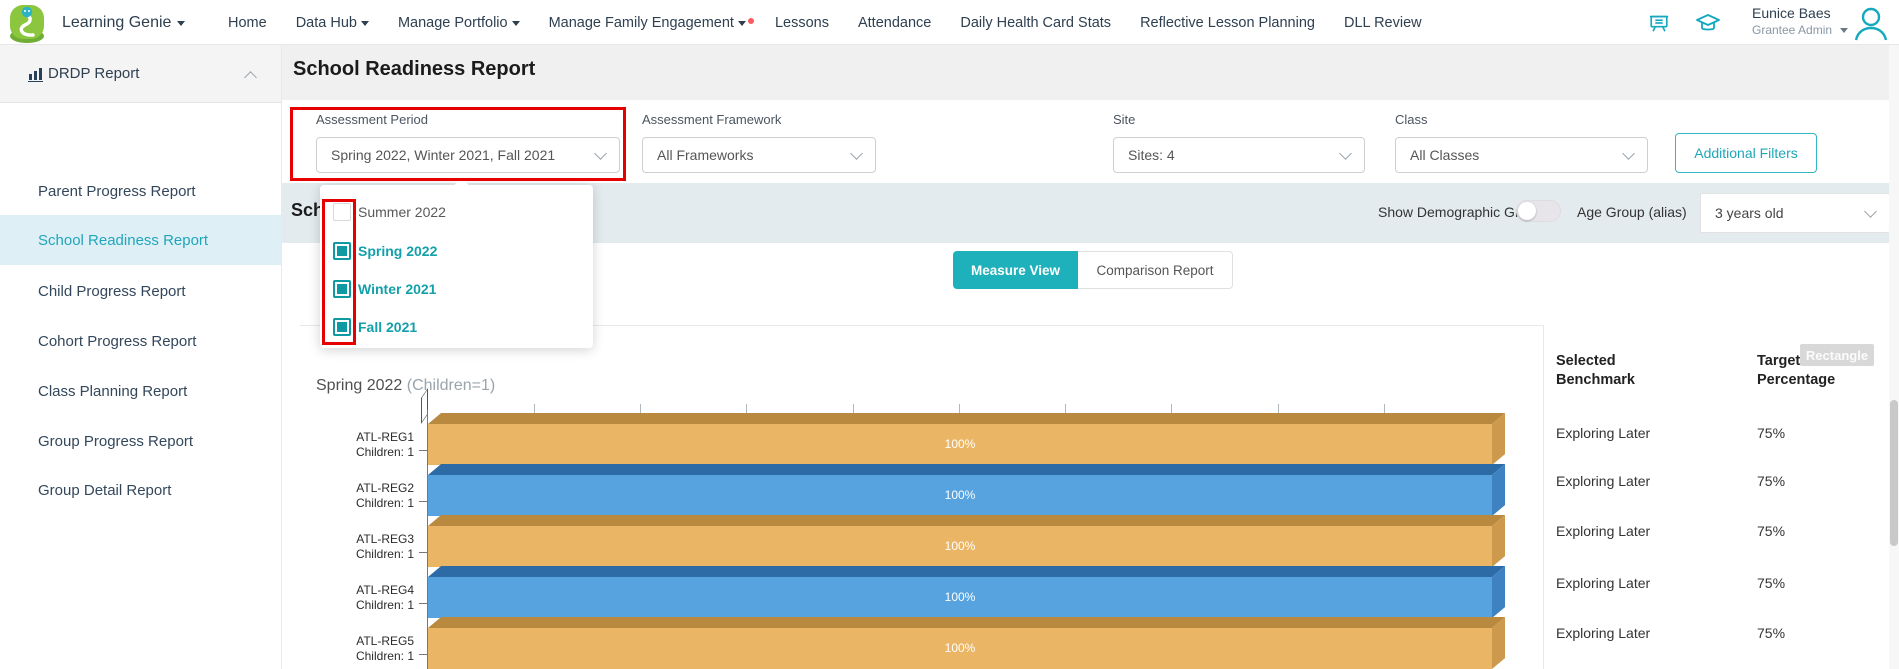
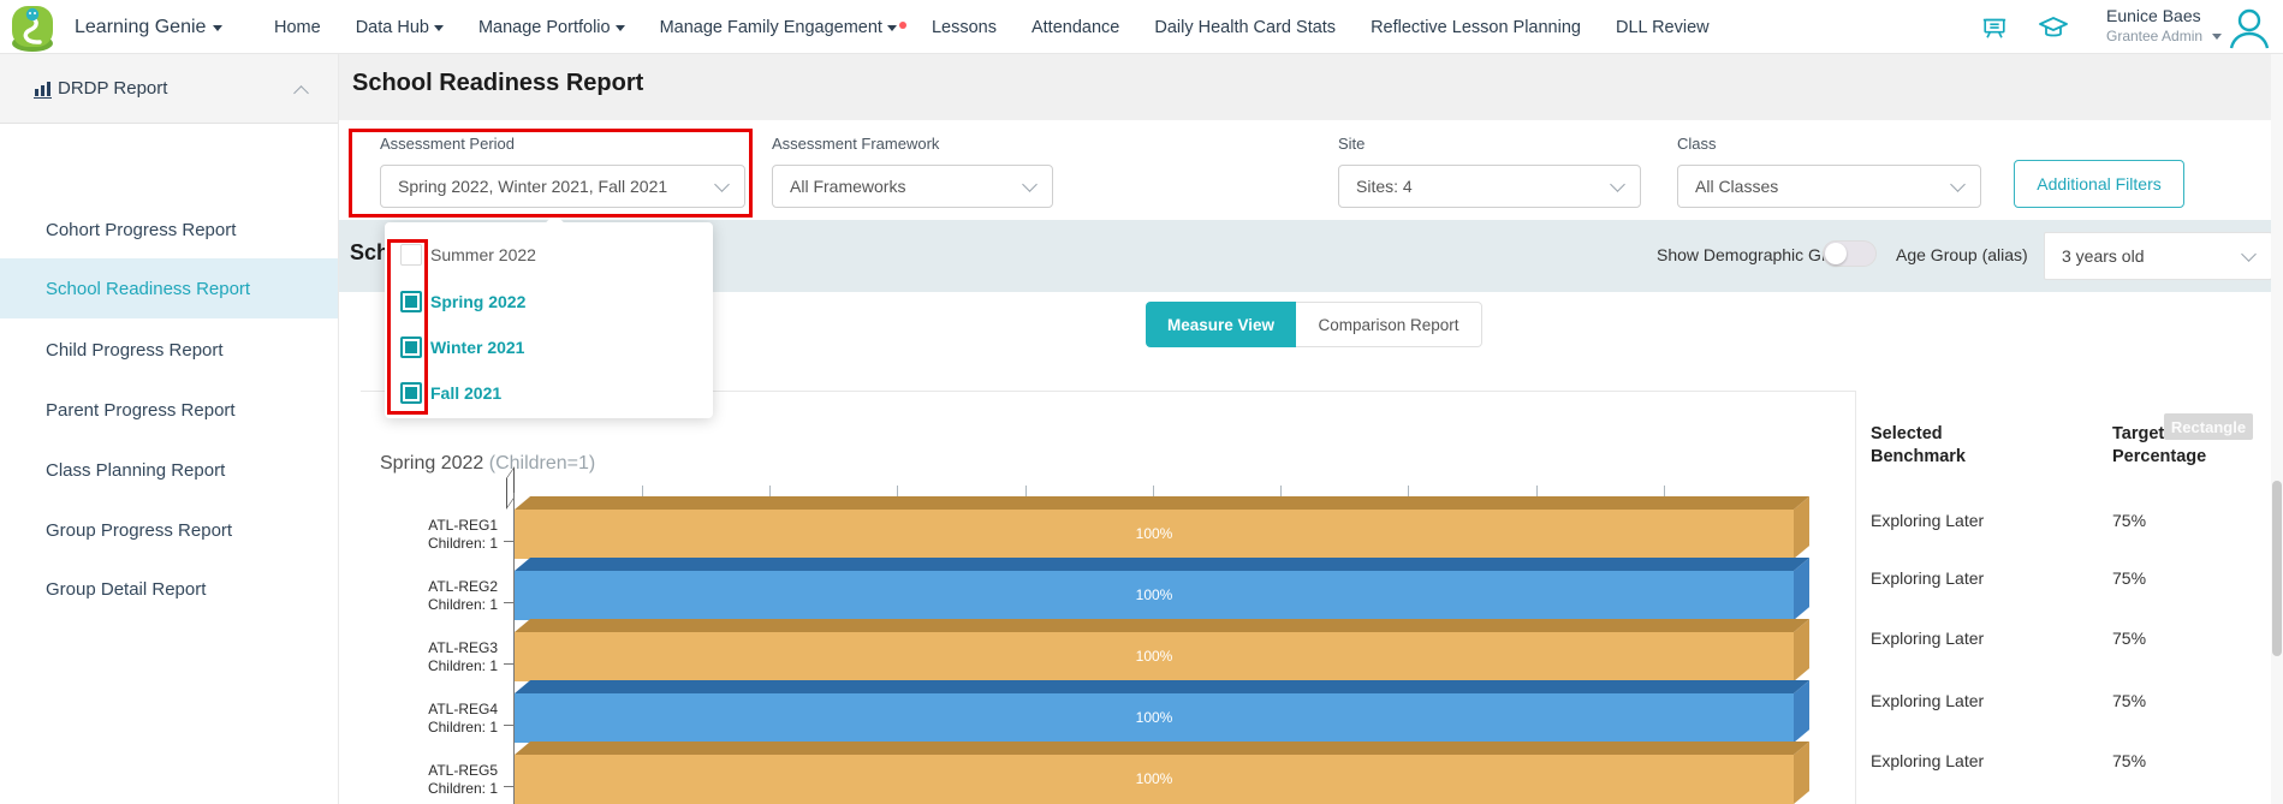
  Learning Genie
  Home
  Data Hub
  Manage Portfolio
  Manage Family Engagement
  Lessons
  Attendance
  Daily Health Card Stats
  Reflective Lesson Planning
  DLL Review
  Eunice Baes
  Grantee Admin
  DRDP Report
- Parent Progress Report
+ Cohort Progress Report
  School Readiness Report
  Child Progress Report
- Cohort Progress Report
+ Parent Progress Report
  Class Planning Report
  Group Progress Report
  Group Detail Report
  School Readiness Report
  Assessment Period
  Spring 2022, Winter 2021, Fall 2021
  Assessment Framework
  All Frameworks
  Site
  Sites: 4
  Class
  All Classes
  Additional Filters
  Show Demographic G
  Age Group (alias)
  3 years old
  Measure View
  Comparison Report
  Rectangle
  Selected Benchmark
  Target Percentage
  Spring 2022 (Children=1)
  ATL-REG1
  Children: 1
  ATL-REG2
  Children: 1
  ATL-REG3
  Children: 1
  ATL-REG4
  Children: 1
  ATL-REG5
  Children: 1
  100%
  100%
  100%
  100%
  100%
  Exploring Later
  75%
  Exploring Later
  75%
  Exploring Later
  75%
  Exploring Later
  75%
  Exploring Later
  75%
  Summer 2022
  Spring 2022
  Winter 2021
  Fall 2021
